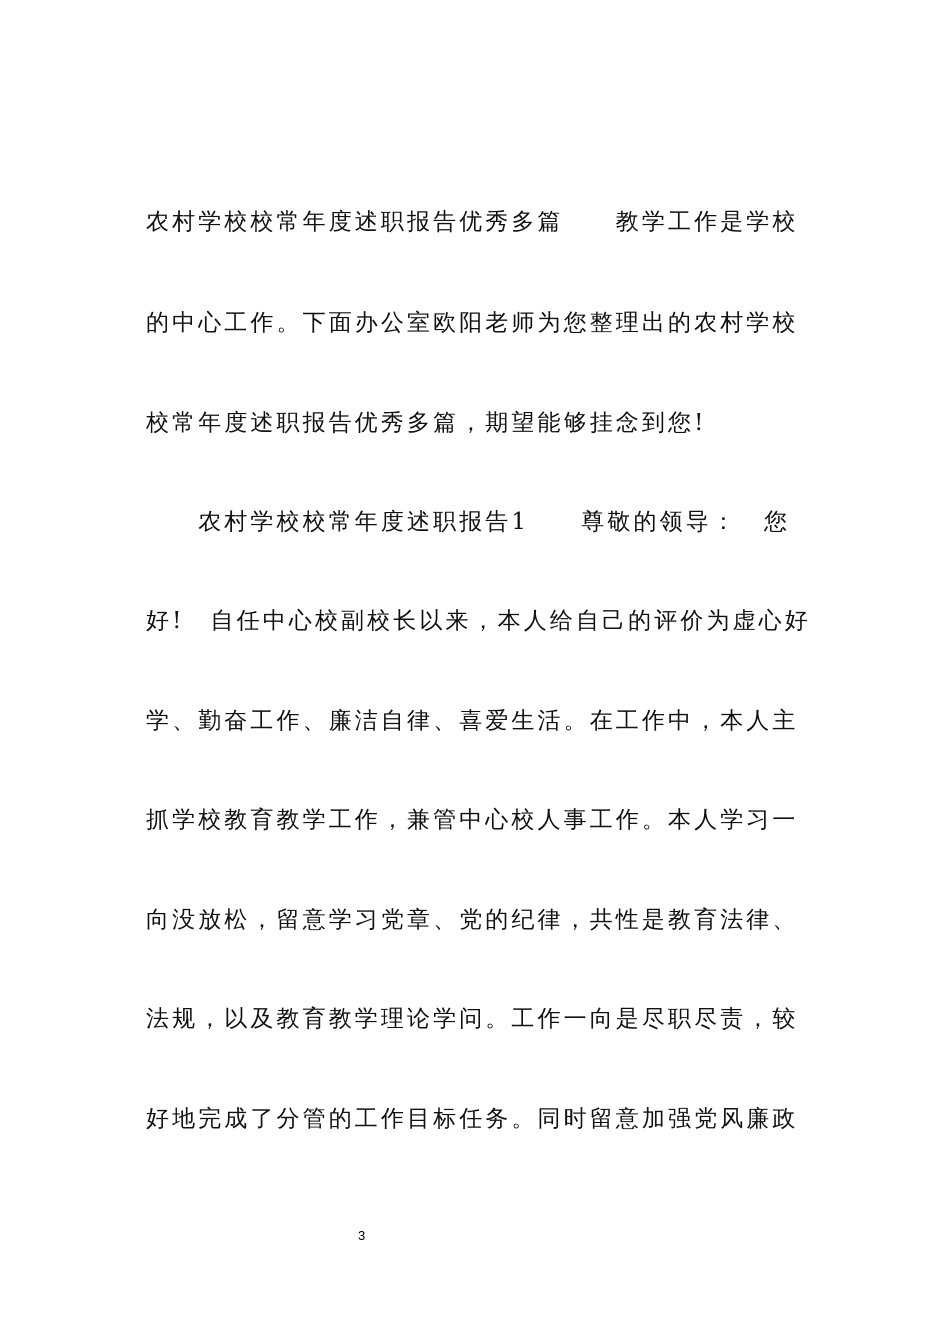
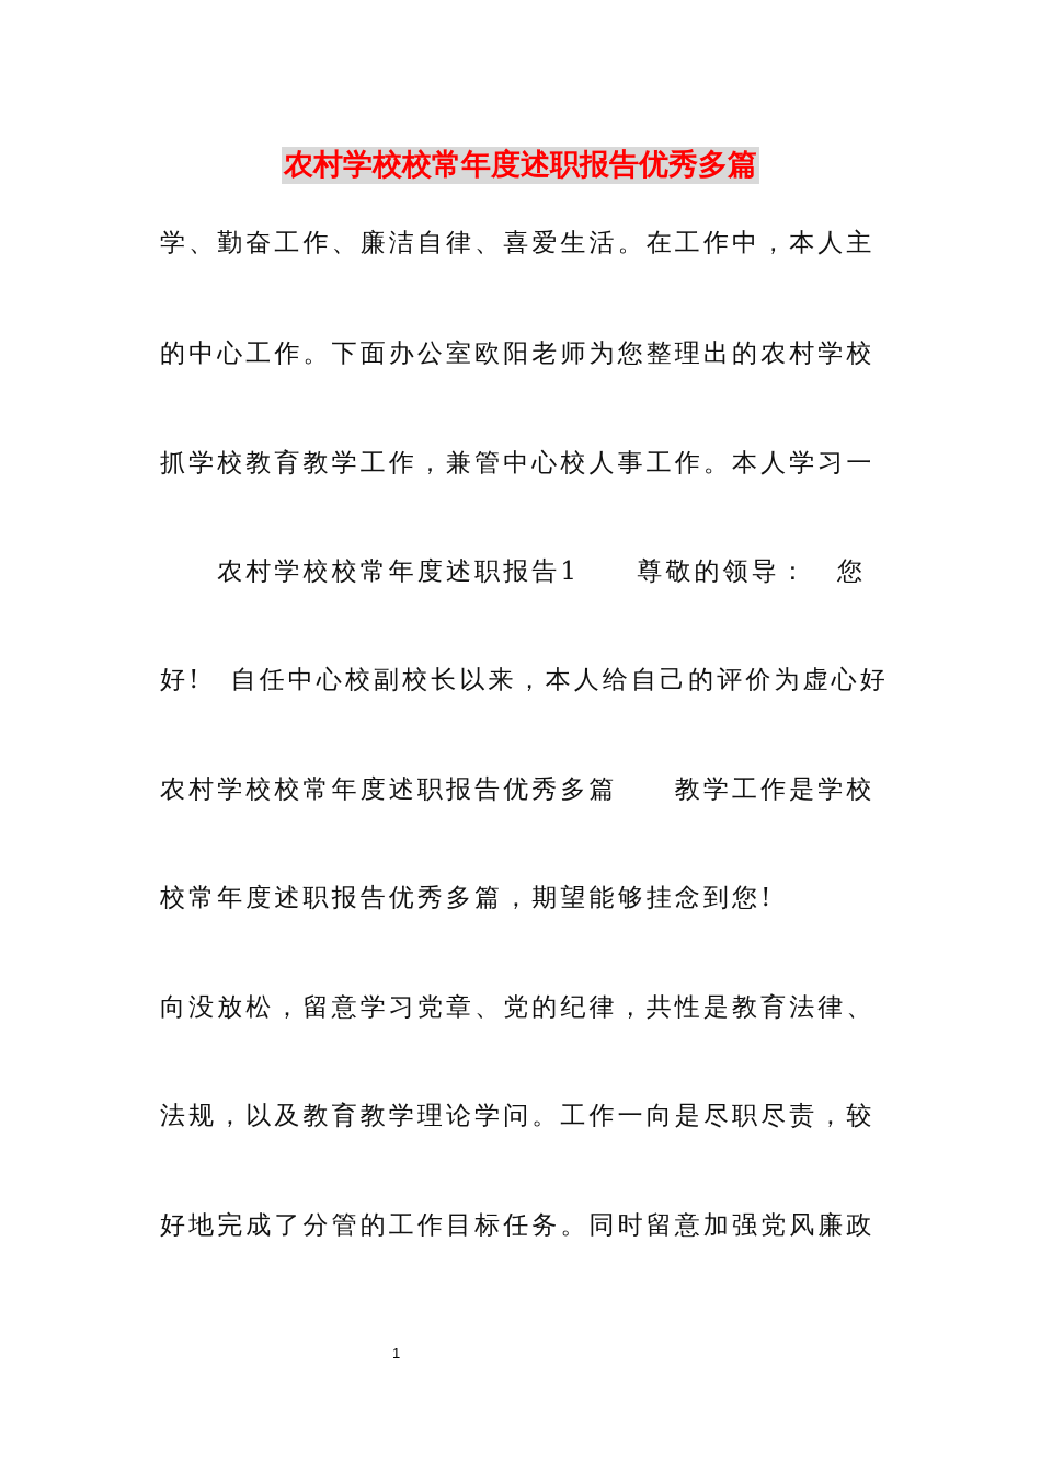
+ 农村学校校常年度述职报告优秀多篇
- 农村学校校常年度述职报告优秀多篇 教学工作是学校
+ 学、勤奋工作、廉洁自律、喜爱生活。在工作中，本人主
  的中心工作。下面办公室欧阳老师为您整理出的农村学校
- 校常年度述职报告优秀多篇，期望能够挂念到您!
+ 抓学校教育教学工作，兼管中心校人事工作。本人学习一
  农村学校校常年度述职报告1 尊敬的领导： 您
  好! 自任中心校副校长以来，本人给自己的评价为虚心好
- 学、勤奋工作、廉洁自律、喜爱生活。在工作中，本人主
+ 农村学校校常年度述职报告优秀多篇 教学工作是学校
- 抓学校教育教学工作，兼管中心校人事工作。本人学习一
+ 校常年度述职报告优秀多篇，期望能够挂念到您!
  向没放松，留意学习党章、党的纪律，共性是教育法律、
  法规，以及教育教学理论学问。工作一向是尽职尽责，较
  好地完成了分管的工作目标任务。同时留意加强党风廉政
- 3
+ 1
